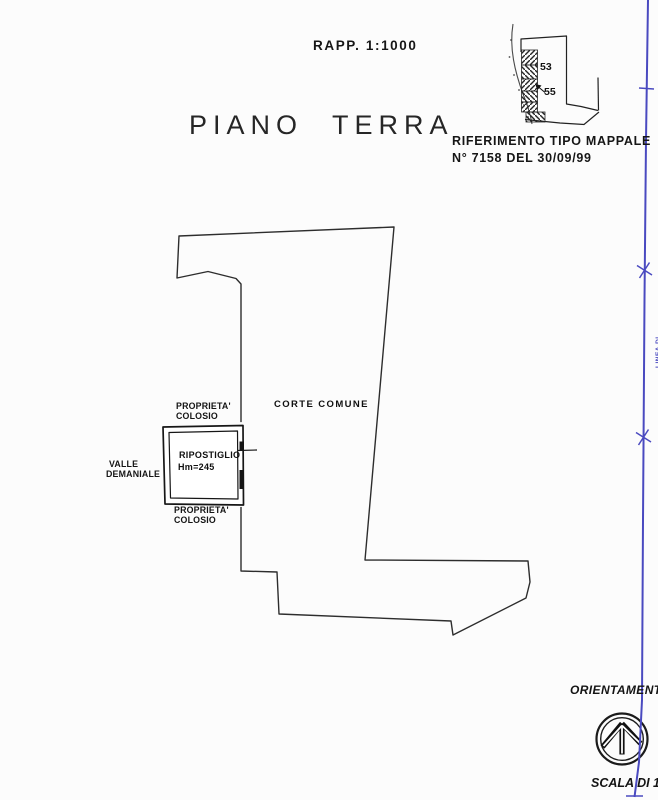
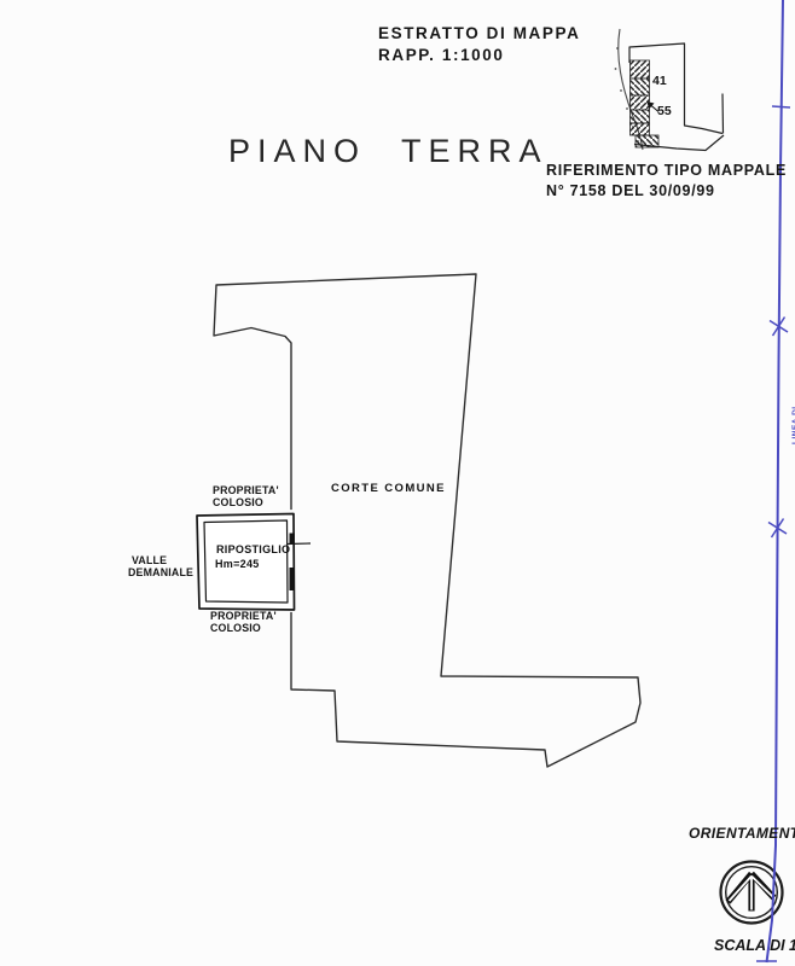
+ ESTRATTO DI MAPPA
  RAPP. 1:1000
- 53
+ 41
  55
  PIANO TERRA
  RIFERIMENTO TIPO MAPPALE
  N° 7158 DEL 30/09/99
  CORTE COMUNE
  PROPRIETA'
  COLOSIO
  RIPOSTIGLIO
  Hm=245
  VALLE
  DEMANIALE
  PROPRIETA'
  COLOSIO
  ORIENTAMEN
  SCALA DI 1
